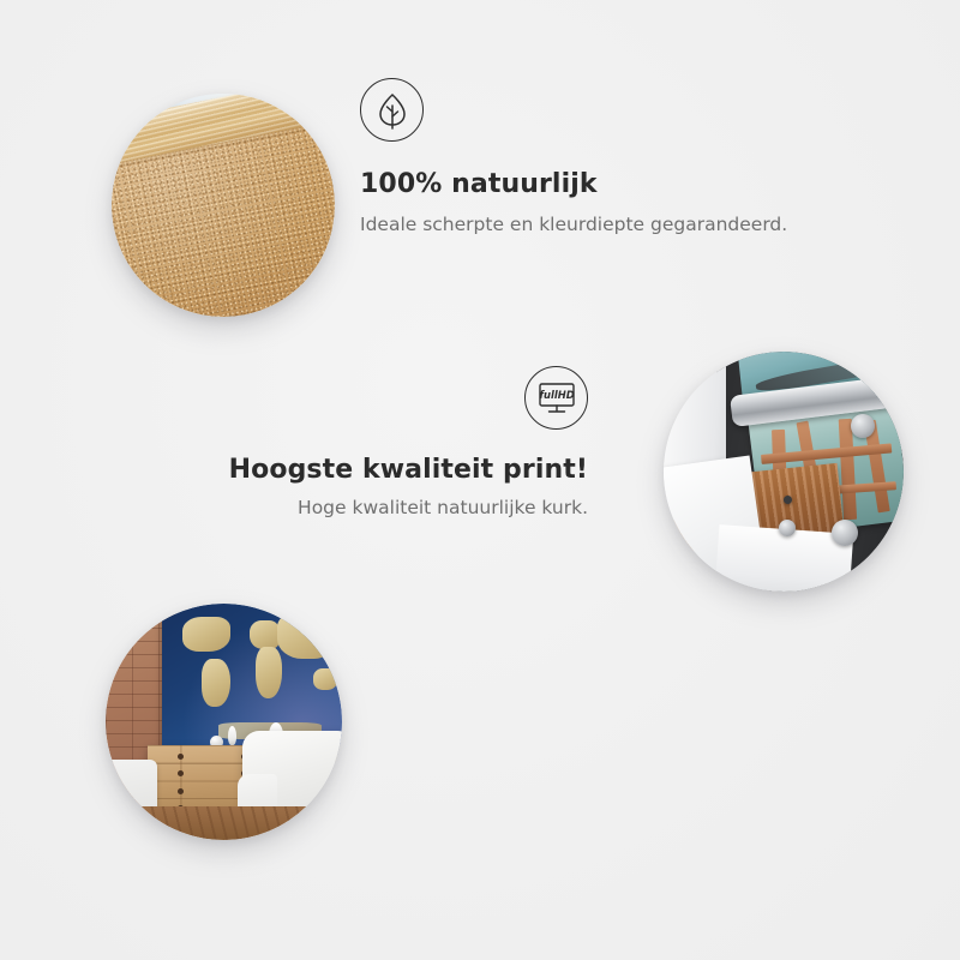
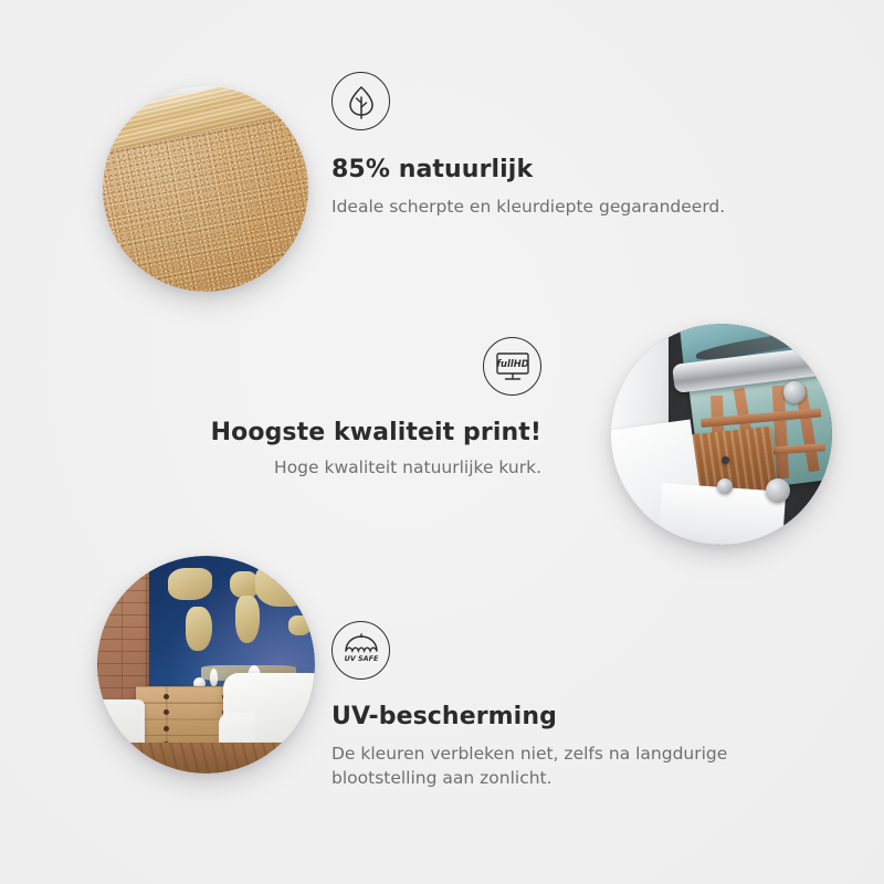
- 100% natuurlijk
+ 85% natuurlijk
  Ideale scherpte en kleurdiepte gegarandeerd.
  fullHD
  Hoogste kwaliteit print!
  Hoge kwaliteit natuurlijke kurk.
+ UV SAFE
+ UV-bescherming
+ De kleuren verbleken niet, zelfs na langdurige blootstelling aan zonlicht.
